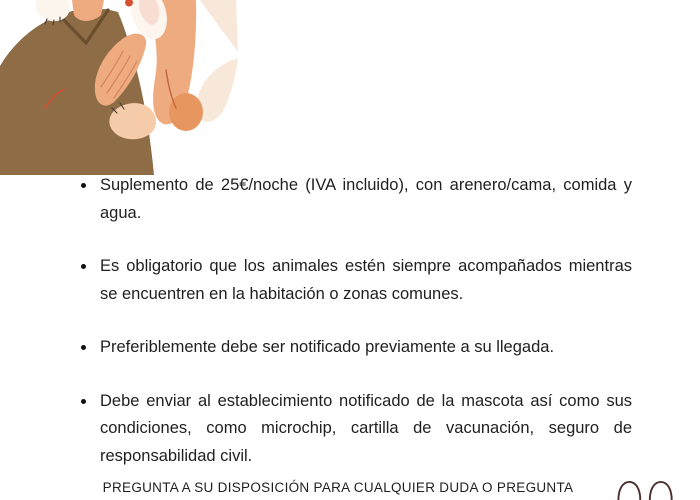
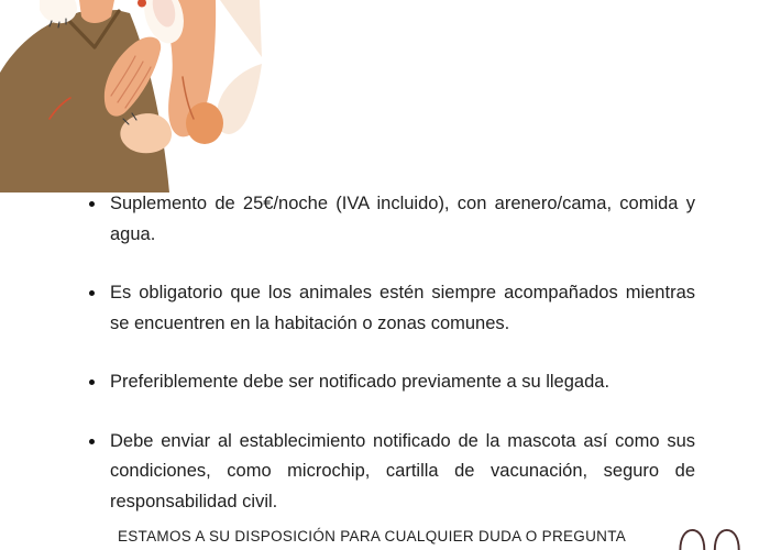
  Suplemento de 25€/noche (IVA incluido), con arenero/cama, comida y agua.
  Es obligatorio que los animales estén siempre acompañados mientras se encuentren en la habitación o zonas comunes.
  Preferiblemente debe ser notificado previamente a su llegada.
  Debe enviar al establecimiento notificado de la mascota así como sus condiciones, como microchip, cartilla de vacunación, seguro de responsabilidad civil.
- PREGUNTA A SU DISPOSICIÓN PARA CUALQUIER DUDA O PREGUNTA
+ ESTAMOS A SU DISPOSICIÓN PARA CUALQUIER DUDA O PREGUNTA
